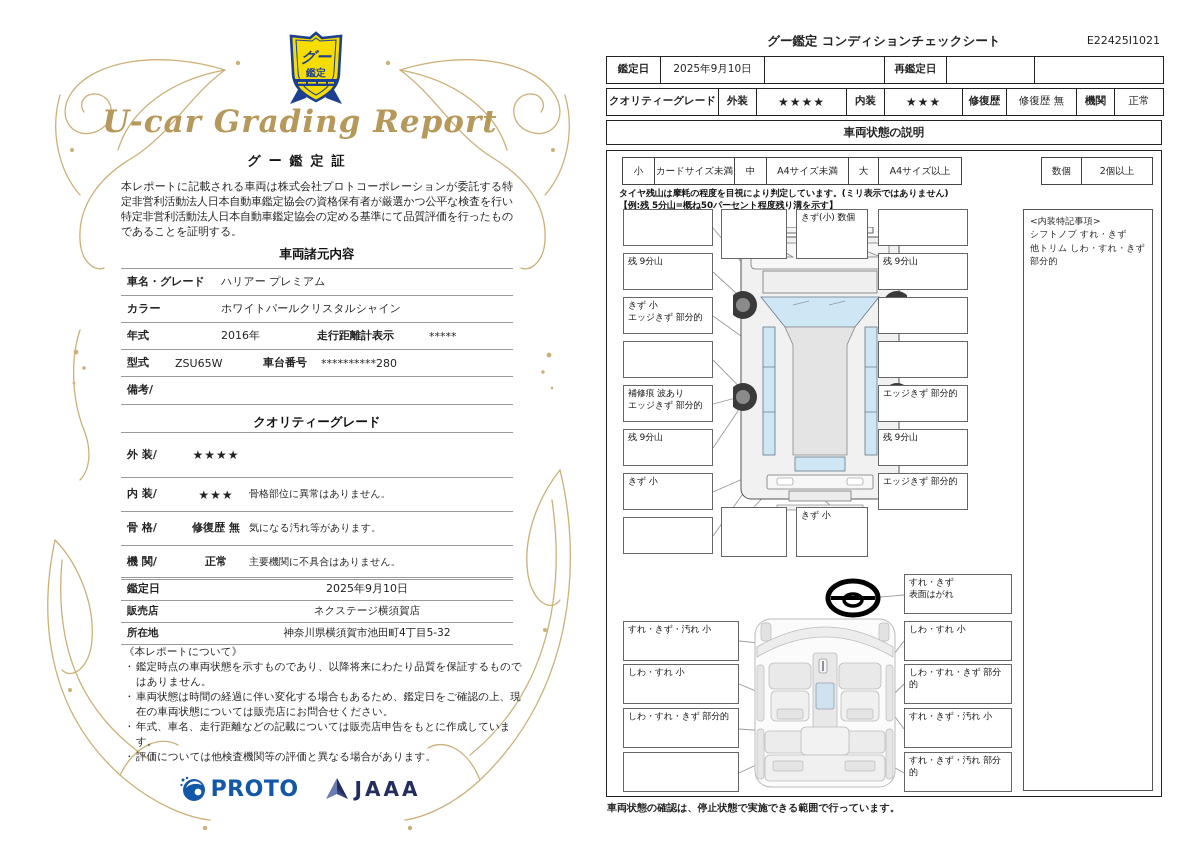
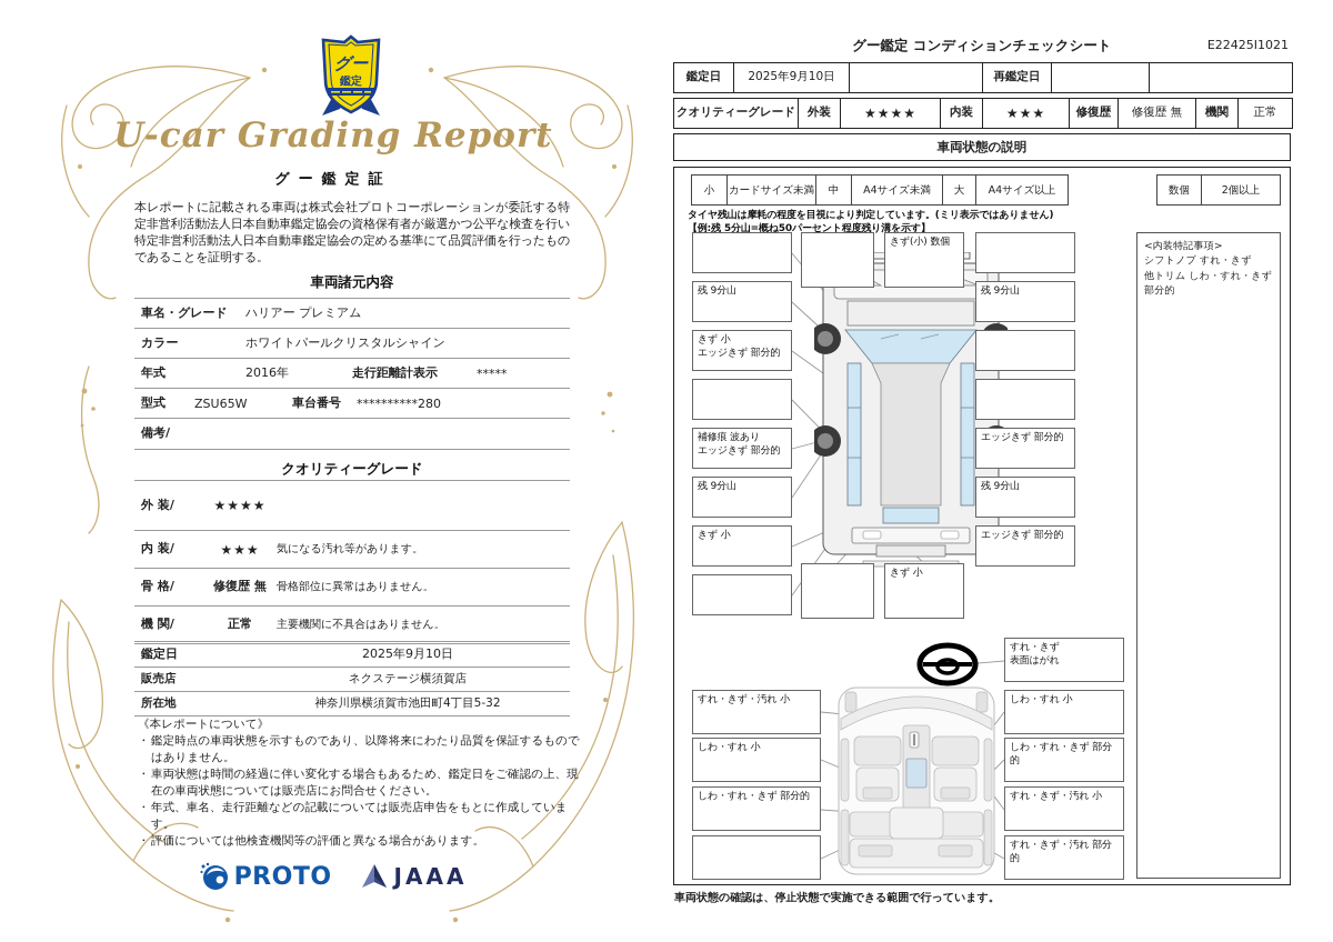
  グー
  鑑定
  U-car Grading Report
  グー鑑定証
  本レポートに記載される車両は株式会社プロトコーポレーションが委託する特定非営利活動法人日本自動車鑑定協会の資格保有者が厳選かつ公平な検査を行い特定非営利活動法人日本自動車鑑定協会の定める基準にて品質評価を行ったものであることを証明する。
  車両諸元内容
  車名・グレード
  ハリアー プレミアム
  カラー
  ホワイトパールクリスタルシャイン
  年式
  2016年
  走行距離計表示
  *****
  型式
  ZSU65W
  車台番号
  **********280
  備考/
  クオリティーグレード
  外 装/
  ★★★★
  内 装/
  ★★★
- 骨格部位に異常はありません。
+ 気になる汚れ等があります。
  骨 格/
  修復歴 無
- 気になる汚れ等があります。
+ 骨格部位に異常はありません。
  機 関/
  正常
  主要機関に不具合はありません。
  鑑定日
  2025年9月10日
  販売店
  ネクステージ横須賀店
  所在地
  神奈川県横須賀市池田町4丁目5-32
  《本レポートについて》
  ・
  鑑定時点の車両状態を示すものであり、以降将来にわたり品質を保証するものではありません。
  ・
  車両状態は時間の経過に伴い変化する場合もあるため、鑑定日をご確認の上、現在の車両状態については販売店にお問合せください。
  ・
  年式、車名、走行距離などの記載については販売店申告をもとに作成しています。
  ・
  評価については他検査機関等の評価と異なる場合があります。
  PROTO
  JAAA
  グー鑑定 コンディションチェックシート
  E22425I1021
  鑑定日
  2025年9月10日
  再鑑定日
  クオリティーグレード
  外装
  ★★★★
  内装
  ★★★
  修復歴
  修復歴 無
  機関
  正常
  車両状態の説明
  小
  カードサイズ未満
  中
  A4サイズ未満
  大
  A4サイズ以上
  数個
  2個以上
  タイヤ残山は摩耗の程度を目視により判定しています。(ミリ表示ではありません)
  【例:残 5分山=概ね50パーセント程度残り溝を示す】
  残 9分山
  きず 小
  エッジきず 部分的
  補修痕 波あり
  エッジきず 部分的
  残 9分山
  きず 小
  きず(小) 数個
  残 9分山
  エッジきず 部分的
  残 9分山
  エッジきず 部分的
  きず 小
  <内装特記事項>
  シフトノブ すれ・きず
  他トリム しわ・すれ・きず 部分的
  すれ・きず
  表面はがれ
  すれ・きず・汚れ 小
  しわ・すれ 小
  しわ・すれ・きず 部分的
  しわ・すれ 小
  しわ・すれ・きず 部分的
  すれ・きず・汚れ 小
  すれ・きず・汚れ 部分的
  車両状態の確認は、停止状態で実施できる範囲で行っています。
